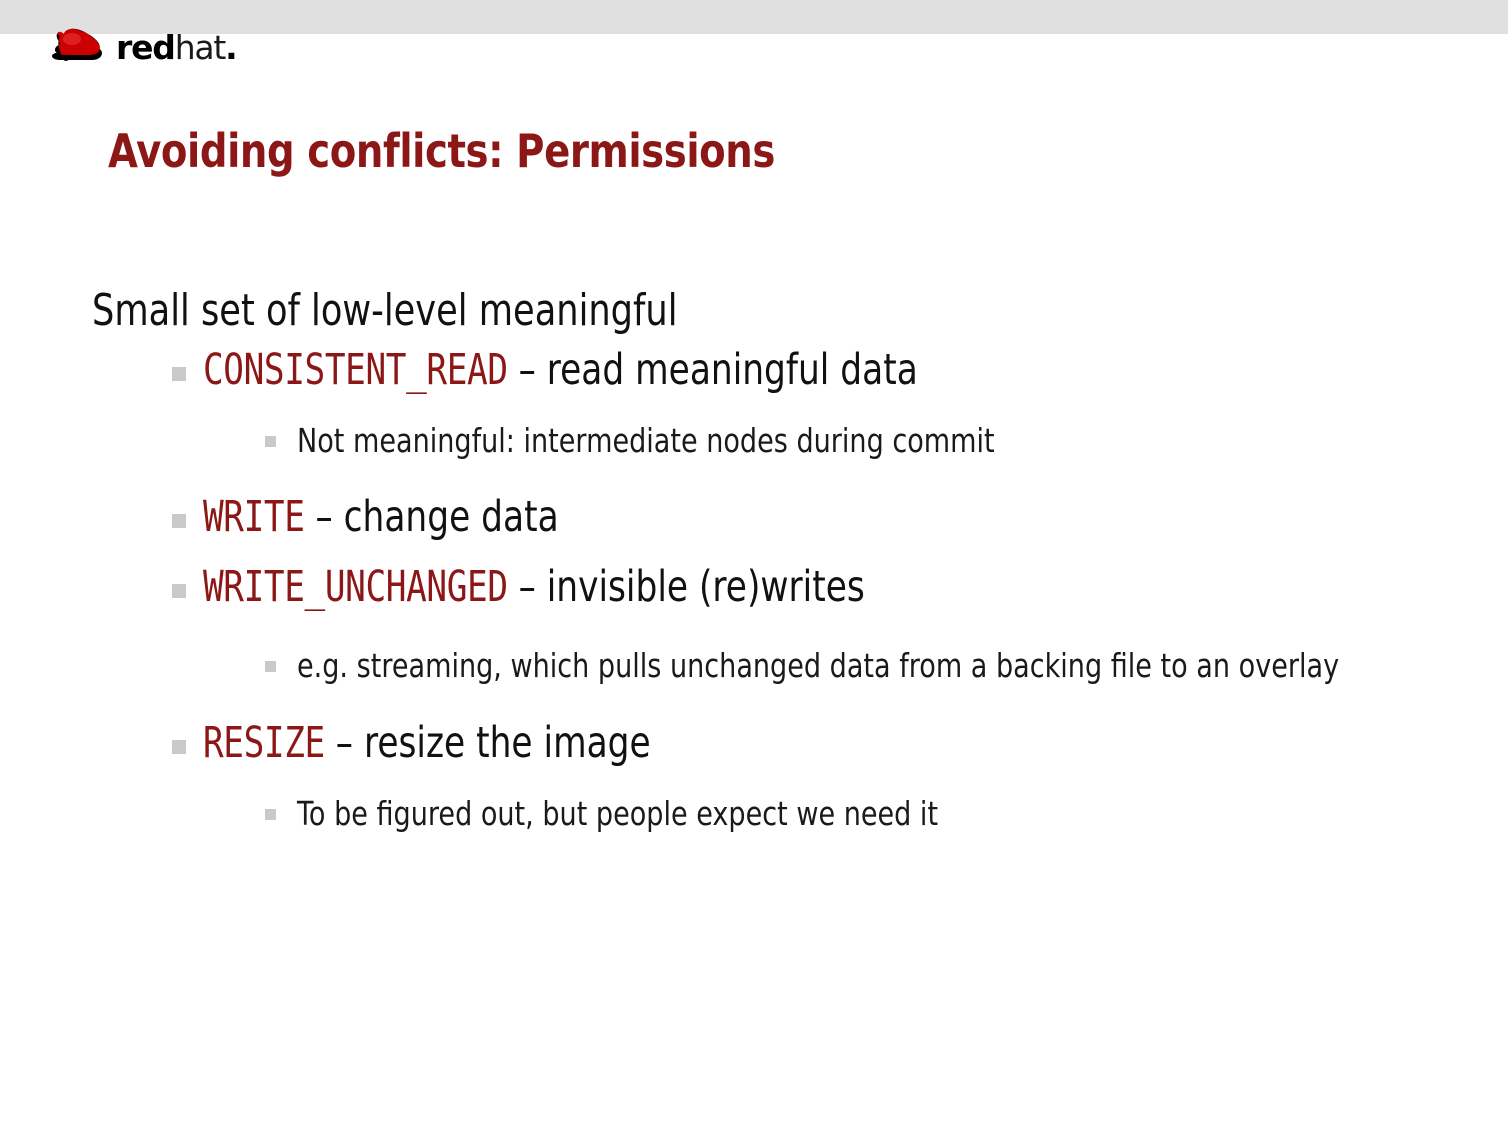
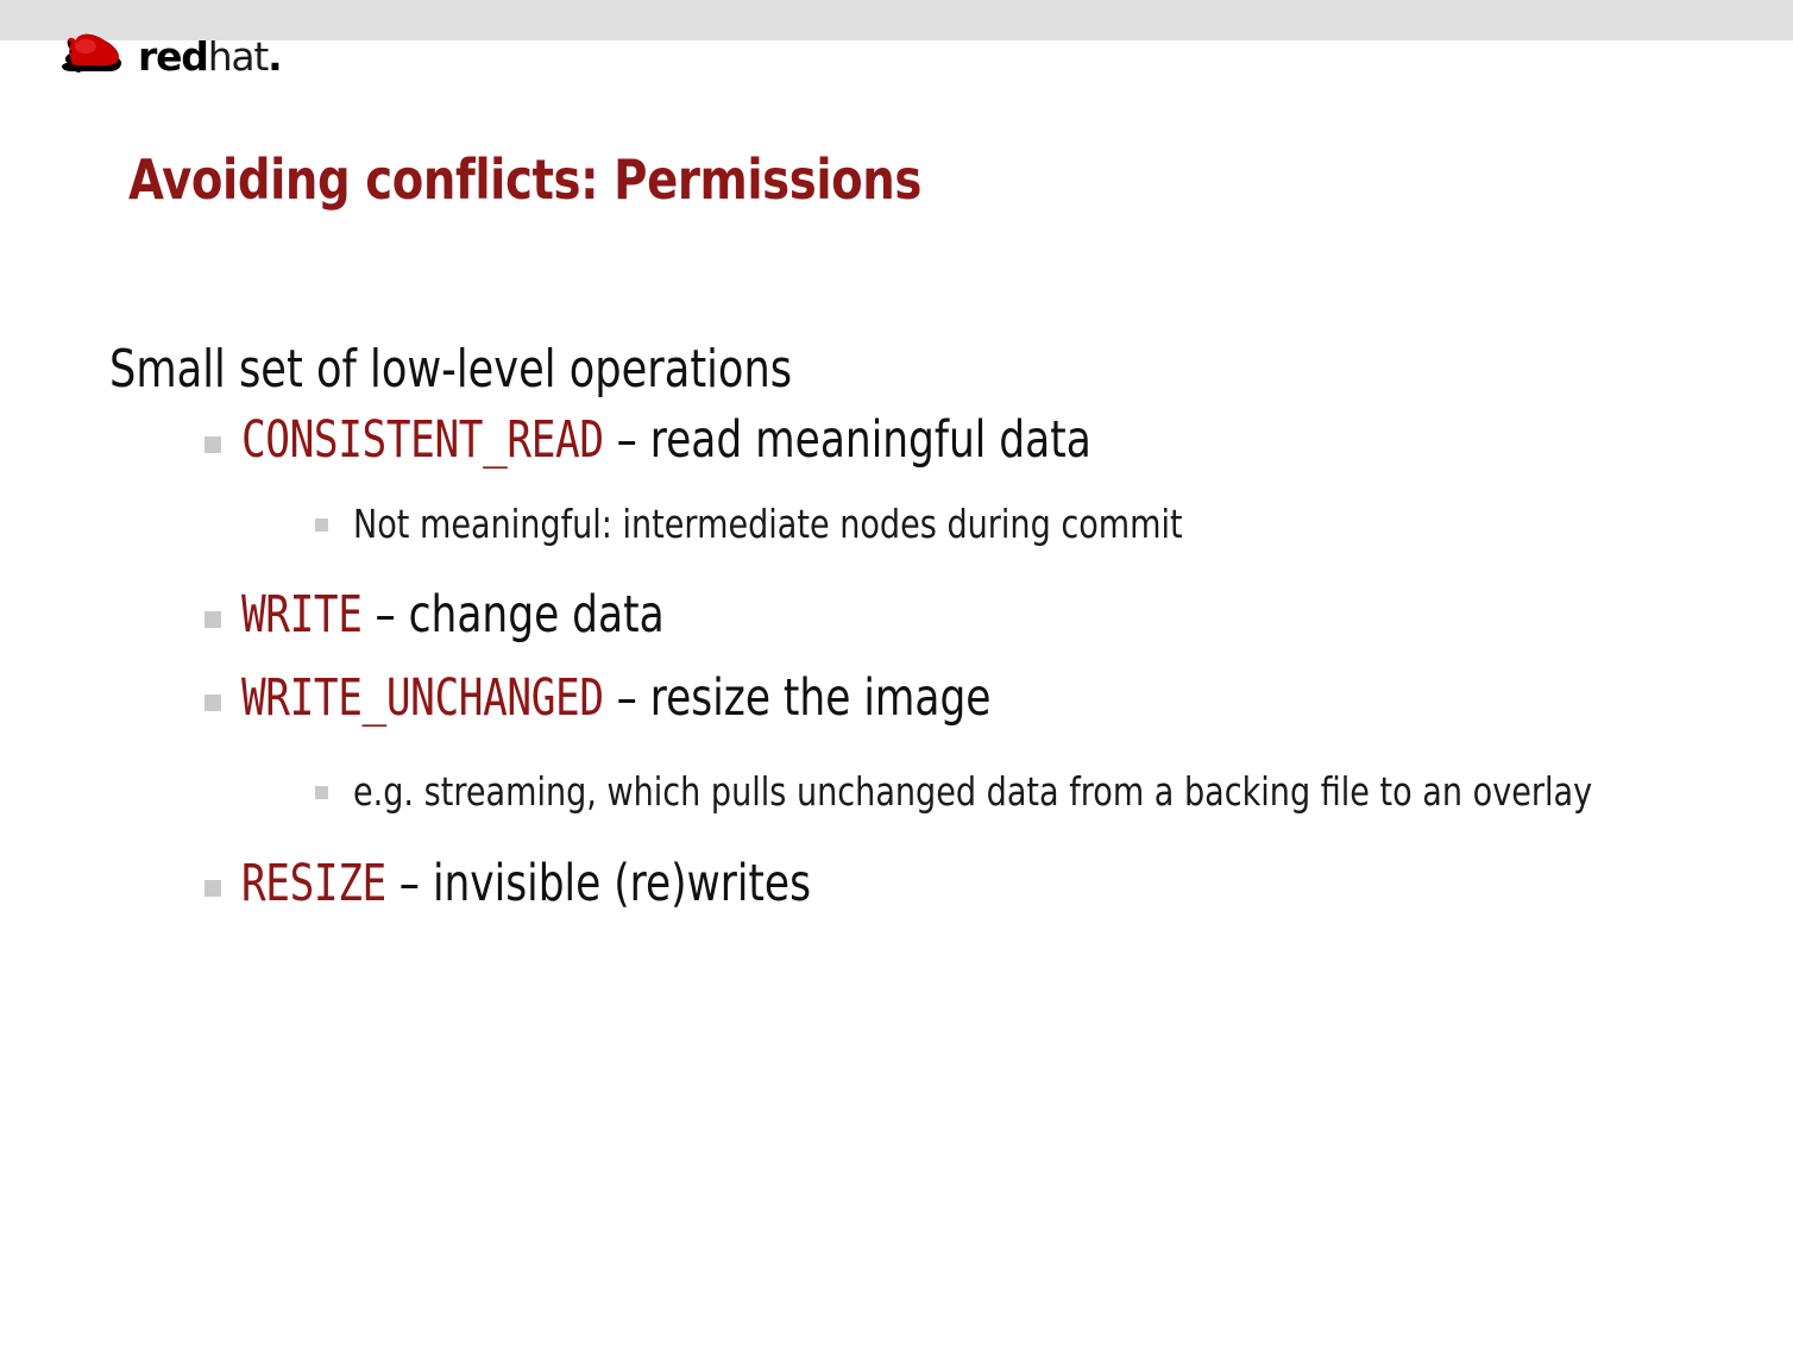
  redhat.
  Avoiding conflicts: Permissions
- Small set of low-level meaningful
+ Small set of low-level operations
  CONSISTENT_READ – read meaningful data
  Not meaningful: intermediate nodes during commit
  WRITE – change data
- WRITE_UNCHANGED – invisible (re)writes
+ WRITE_UNCHANGED – resize the image
  e.g. streaming, which pulls unchanged data from a backing file to an overlay
- RESIZE – resize the image
+ RESIZE – invisible (re)writes
- To be figured out, but people expect we need it
